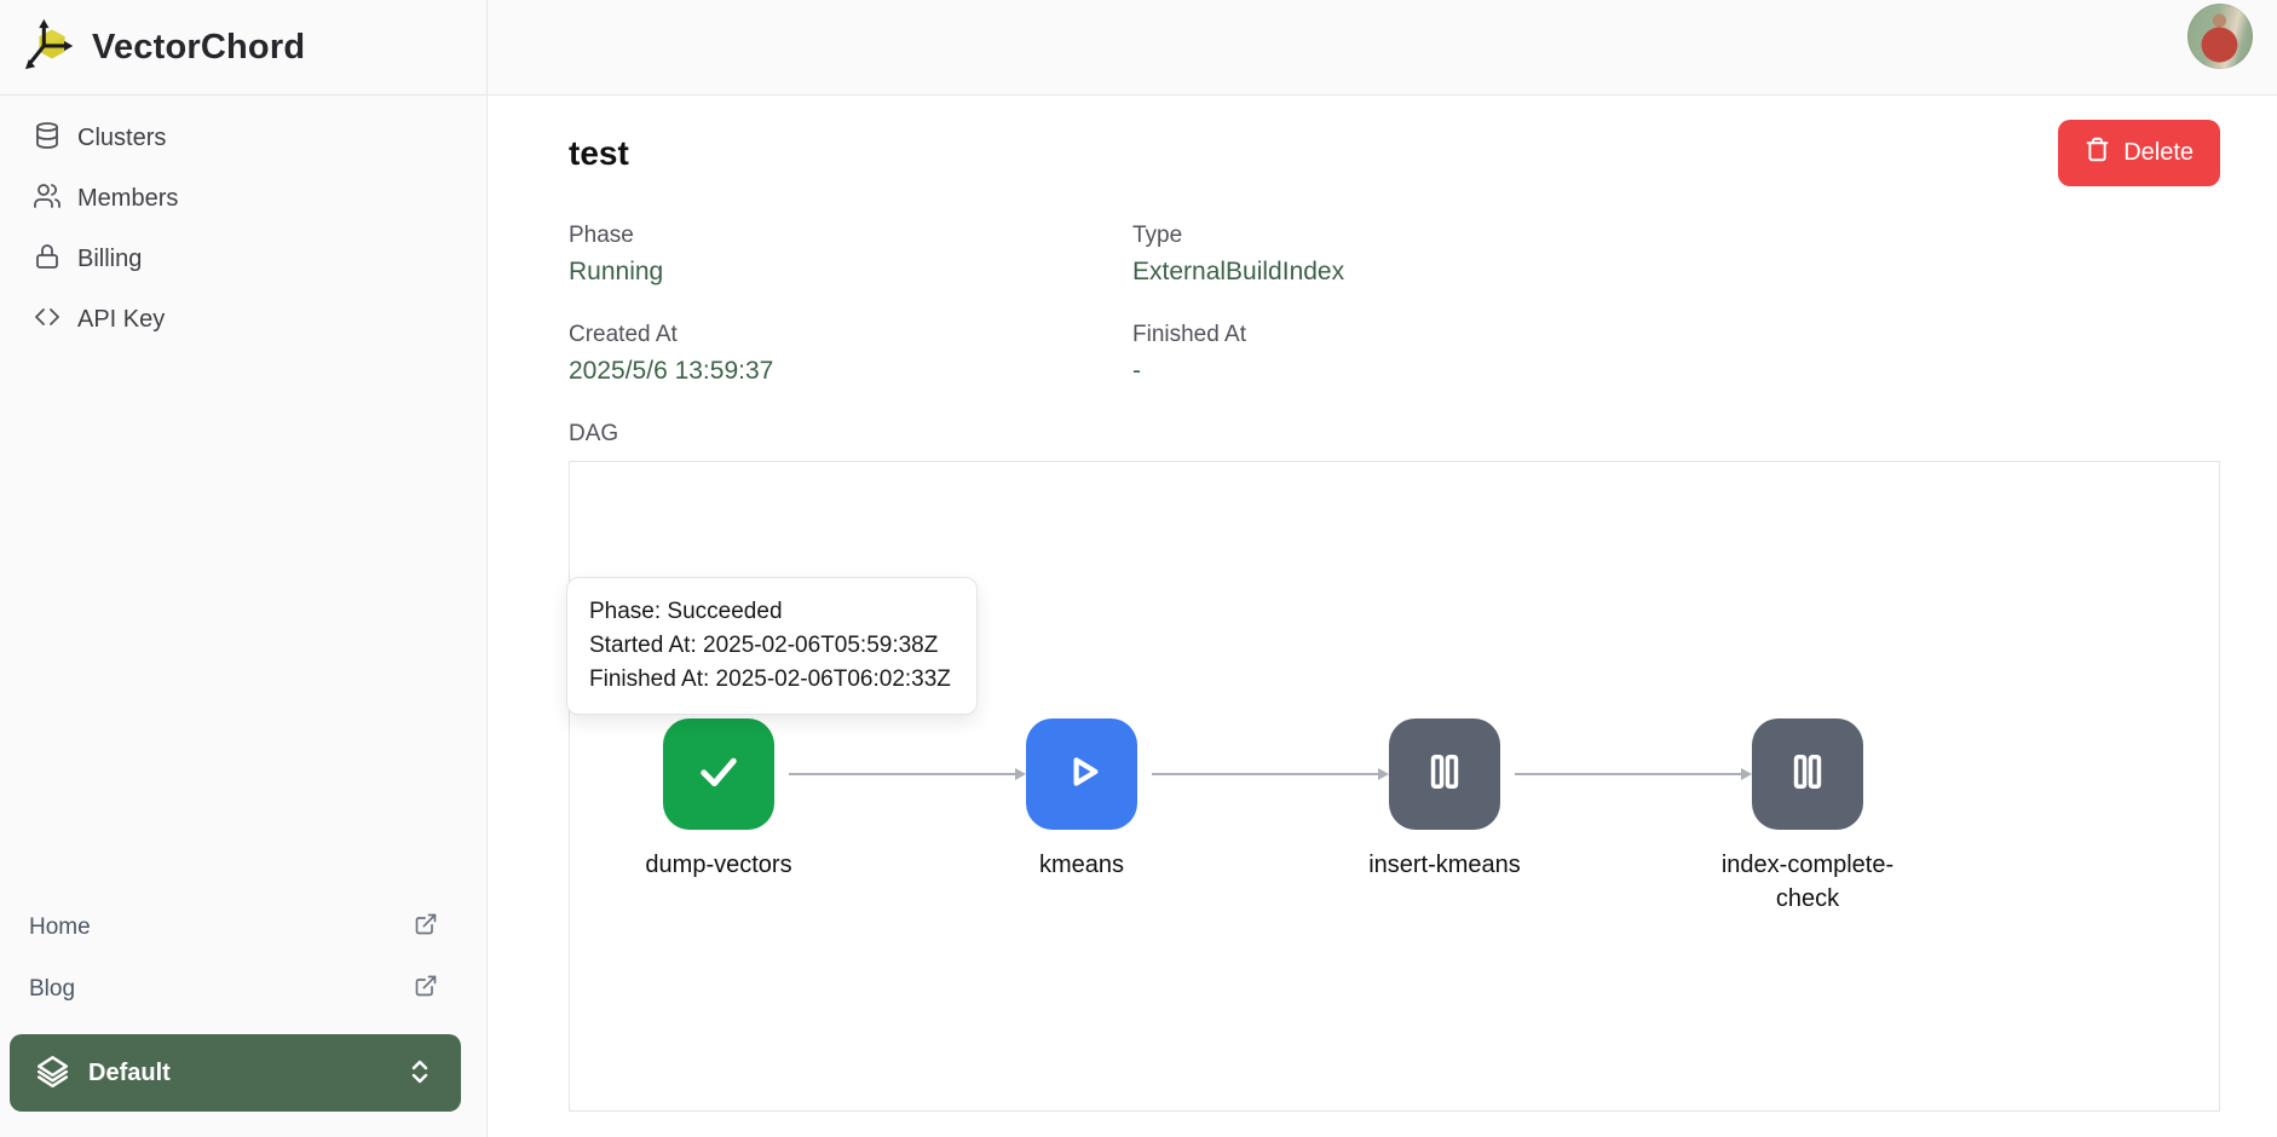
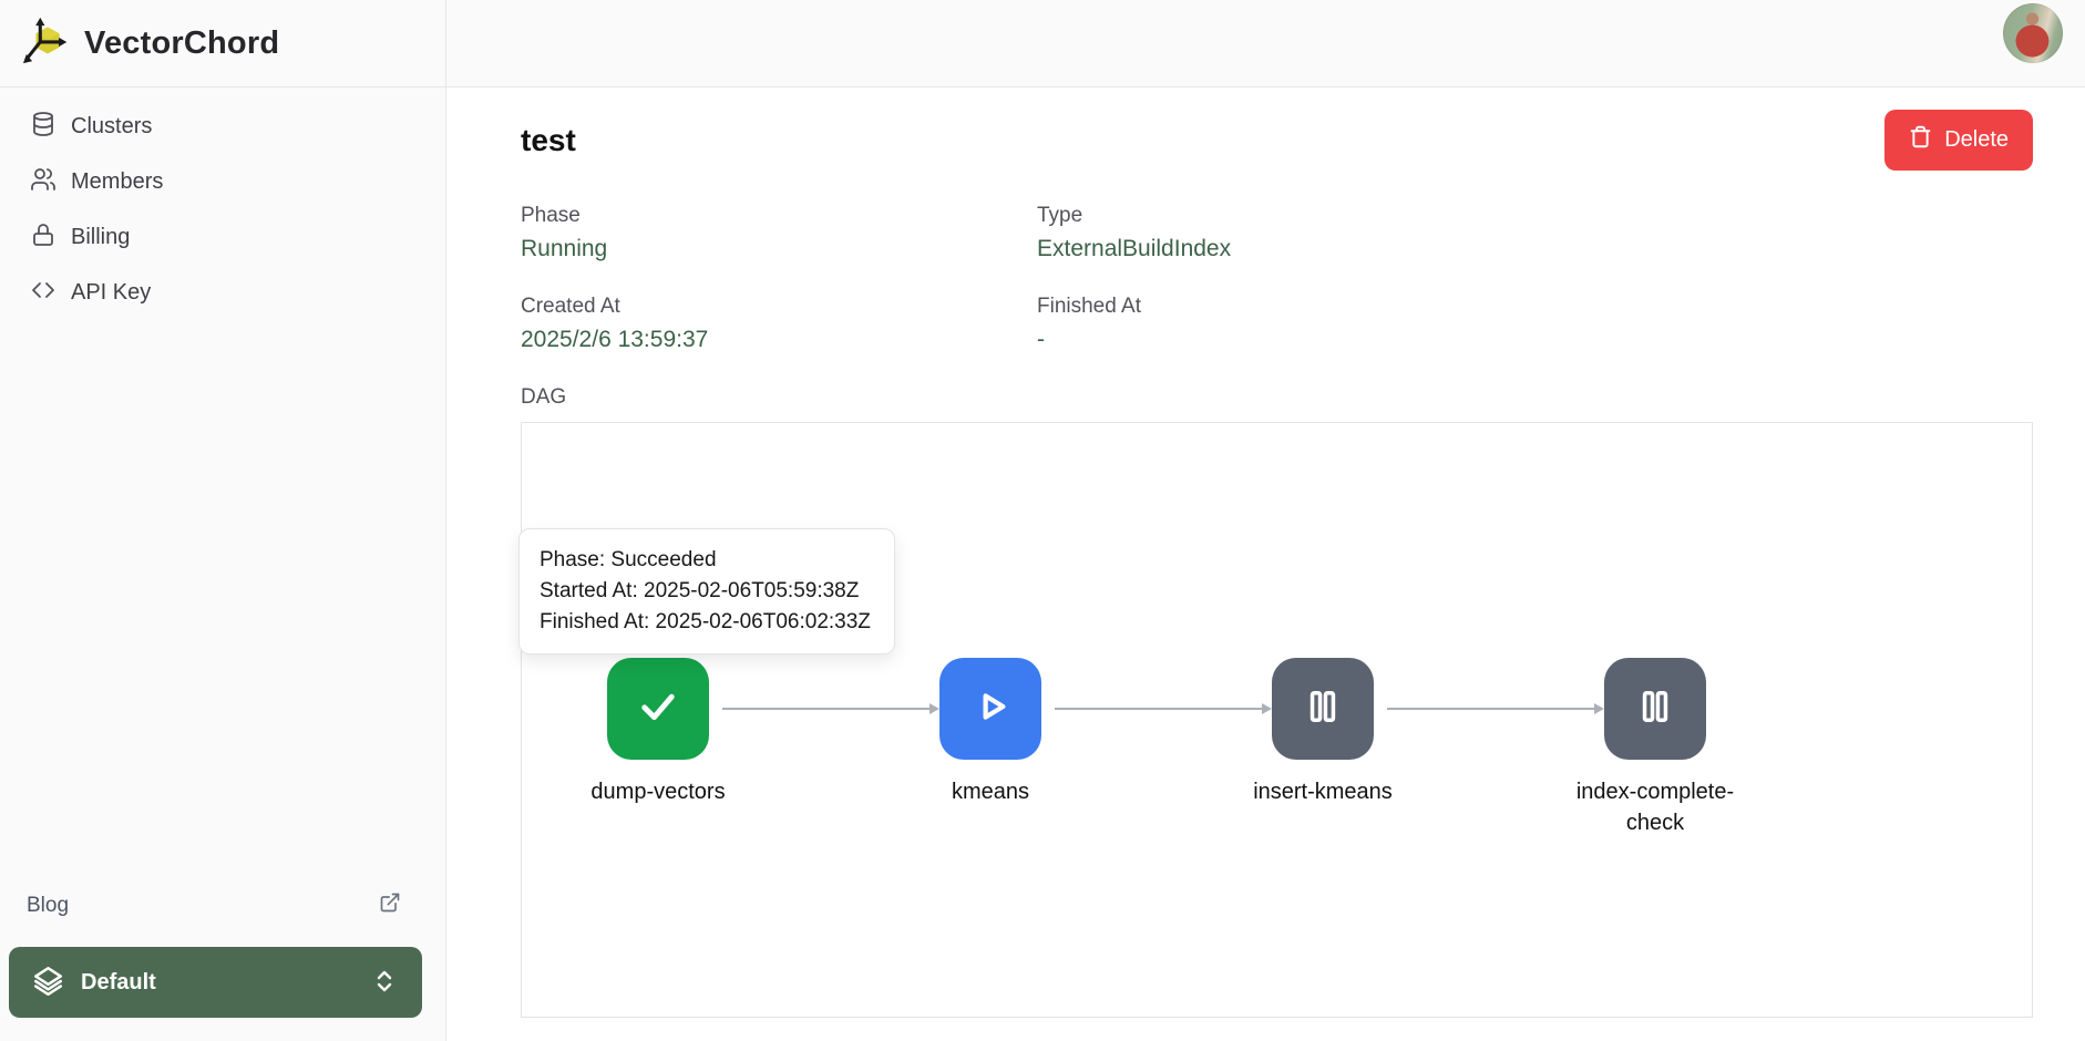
  VectorChord
  Clusters
  Members
  Billing
  API Key
- Home
  Blog
  Default
  test
  Delete
  Phase
  Running
  Type
  ExternalBuildIndex
  Created At
- 2025/5/6 13:59:37
+ 2025/2/6 13:59:37
  Finished At
  -
  DAG
  dump-vectors
  kmeans
  insert-kmeans
  index-complete-check
  Phase: Succeeded
  Started At: 2025-02-06T05:59:38Z
  Finished At: 2025-02-06T06:02:33Z
